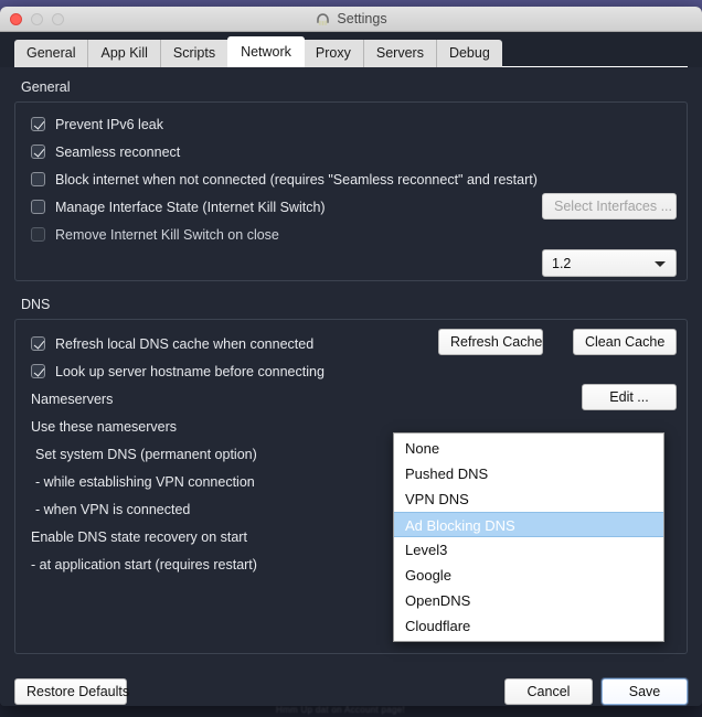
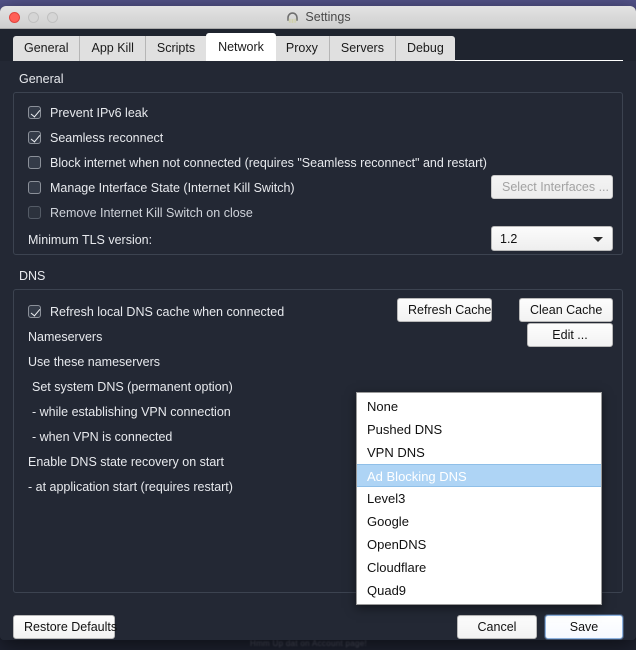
  Settings
  General
  App Kill
  Scripts
  Network
  Proxy
  Servers
  Debug
  General
  Prevent IPv6 leak
  Seamless reconnect
  Block internet when not connected (requires "Seamless reconnect" and restart)
  Manage Interface State (Internet Kill Switch)
  Select Interfaces ...
  Remove Internet Kill Switch on close
+ Minimum TLS version:
  1.2
  DNS
  Refresh local DNS cache when connected
  Refresh Cache
  Clean Cache
- Look up server hostname before connecting
  Nameservers
  Edit ...
  Use these nameservers
  Set system DNS (permanent option)
  - while establishing VPN connection
  - when VPN is connected
  Enable DNS state recovery on start
  - at application start (requires restart)
  Restore Defaults
  Cancel
  Save
  None
  Pushed DNS
  VPN DNS
  Ad Blocking DNS
  Level3
  Google
  OpenDNS
  Cloudflare
+ Quad9
